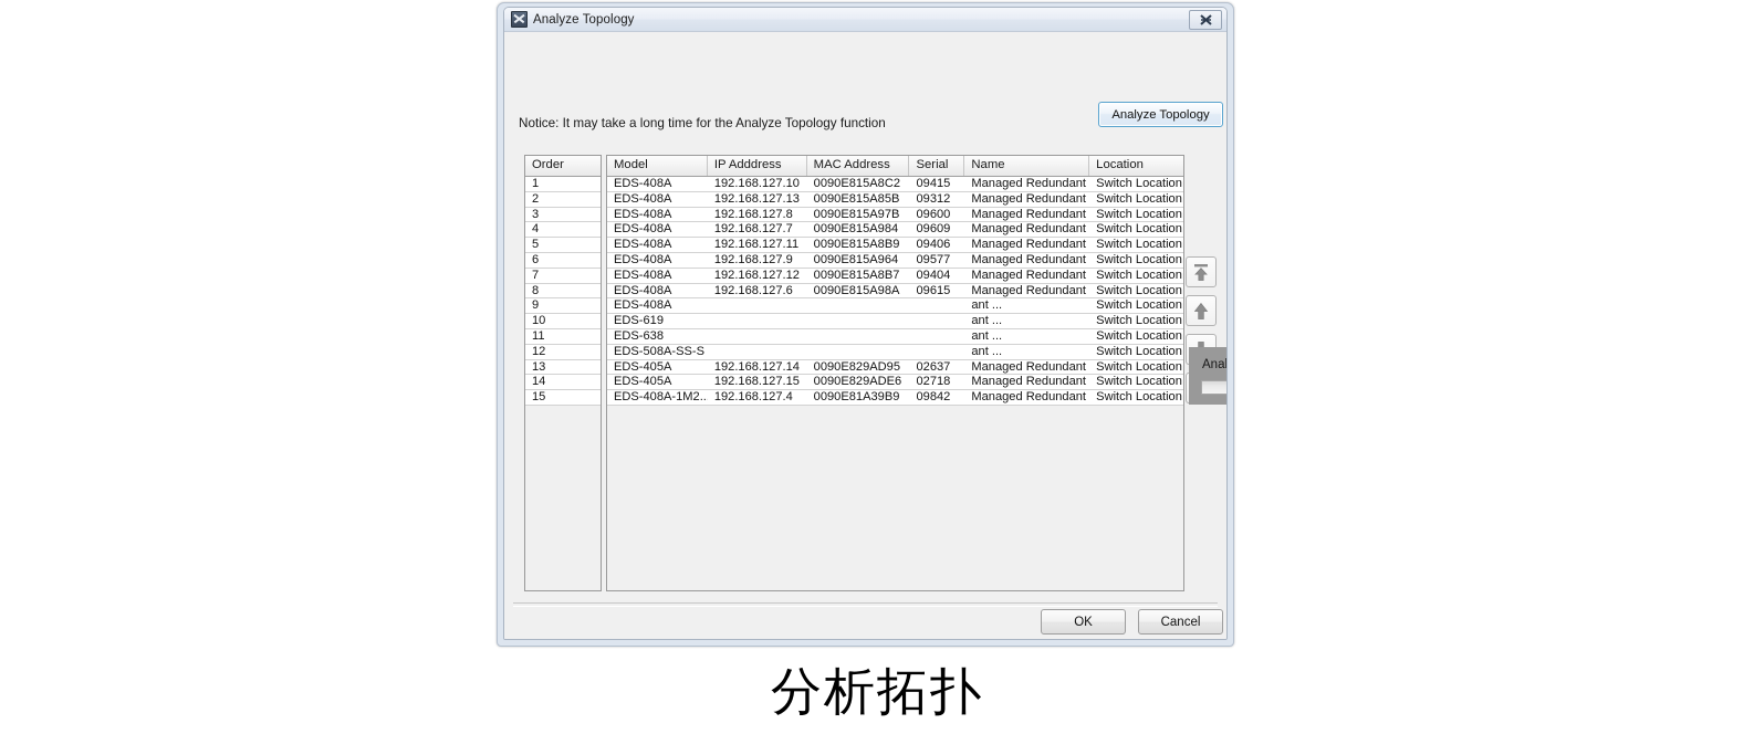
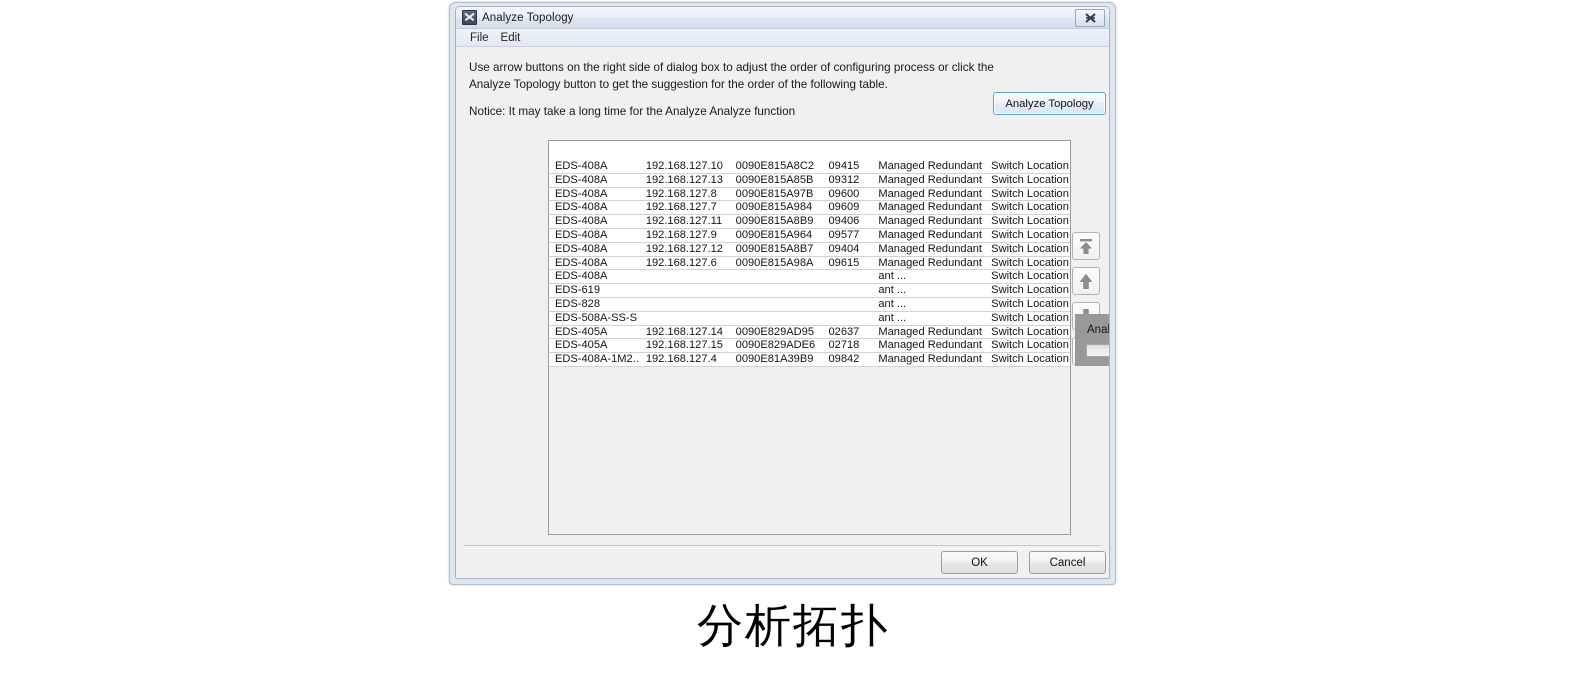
  Analyze Topology
+ File
+ Edit
+ Use arrow buttons on the right side of dialog box to adjust the order of configuring process or click the Analyze Topology button to get the suggestion for the order of the following table.
- Notice: It may take a long time for the Analyze Topology function
+ Notice: It may take a long time for the Analyze Analyze function
  Analyze Topology
- Order
- 1
- 2
- 3
- 4
- 5
- 6
- 7
- 8
- 9
- 10
- 11
- 12
- 13
- 14
- 15
- Model
- IP Adddress
- MAC Address
- Serial
- Name
- Location
  EDS-408A
  192.168.127.10
  0090E815A8C2
  09415
  Managed Redundant
  Switch Location
  EDS-408A
  192.168.127.13
  0090E815A85B
  09312
  Managed Redundant
  Switch Location
  EDS-408A
  192.168.127.8
  0090E815A97B
  09600
  Managed Redundant
  Switch Location
  EDS-408A
  192.168.127.7
  0090E815A984
  09609
  Managed Redundant
  Switch Location
  EDS-408A
  192.168.127.11
  0090E815A8B9
  09406
  Managed Redundant
  Switch Location
  EDS-408A
  192.168.127.9
  0090E815A964
  09577
  Managed Redundant
  Switch Location
  EDS-408A
  192.168.127.12
  0090E815A8B7
  09404
  Managed Redundant
  Switch Location
  EDS-408A
  192.168.127.6
  0090E815A98A
  09615
  Managed Redundant
  Switch Location
  EDS-408A
  ant ...
  Switch Location
  EDS-619
  ant ...
  Switch Location
- EDS-638
+ EDS-828
  ant ...
  Switch Location
  EDS-508A-SS-S
  ant ...
  Switch Location
  EDS-405A
  192.168.127.14
  0090E829AD95
  02637
  Managed Redundant
  Switch Location
  EDS-405A
  192.168.127.15
  0090E829ADE6
  02718
  Managed Redundant
  Switch Location
  EDS-408A-1M2..
  192.168.127.4
  0090E81A39B9
  09842
  Managed Redundant
  Switch Location
  OK
  Cancel
  分析拓扑
